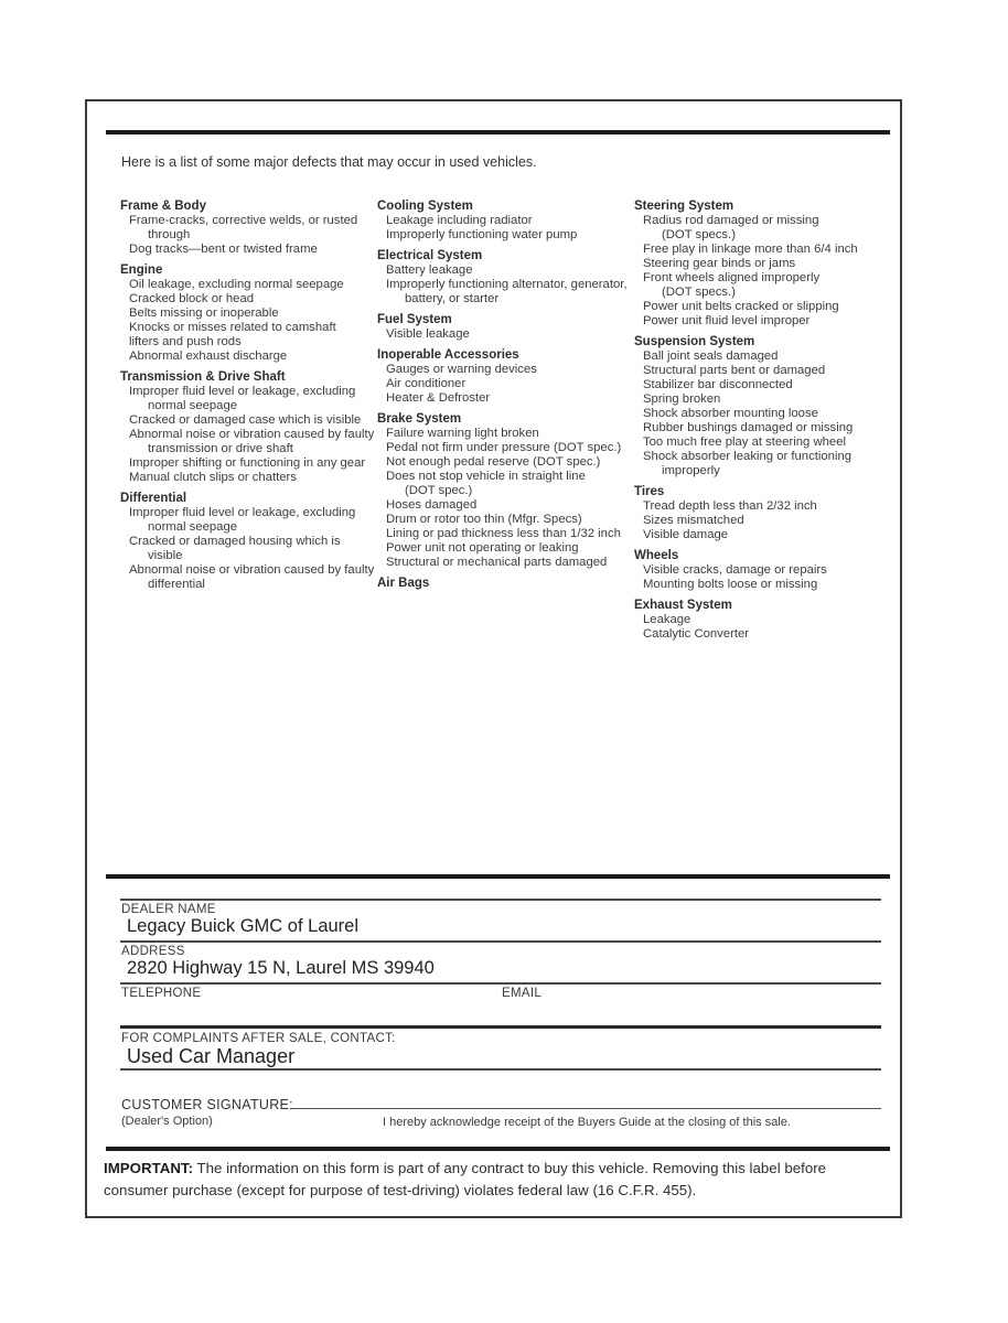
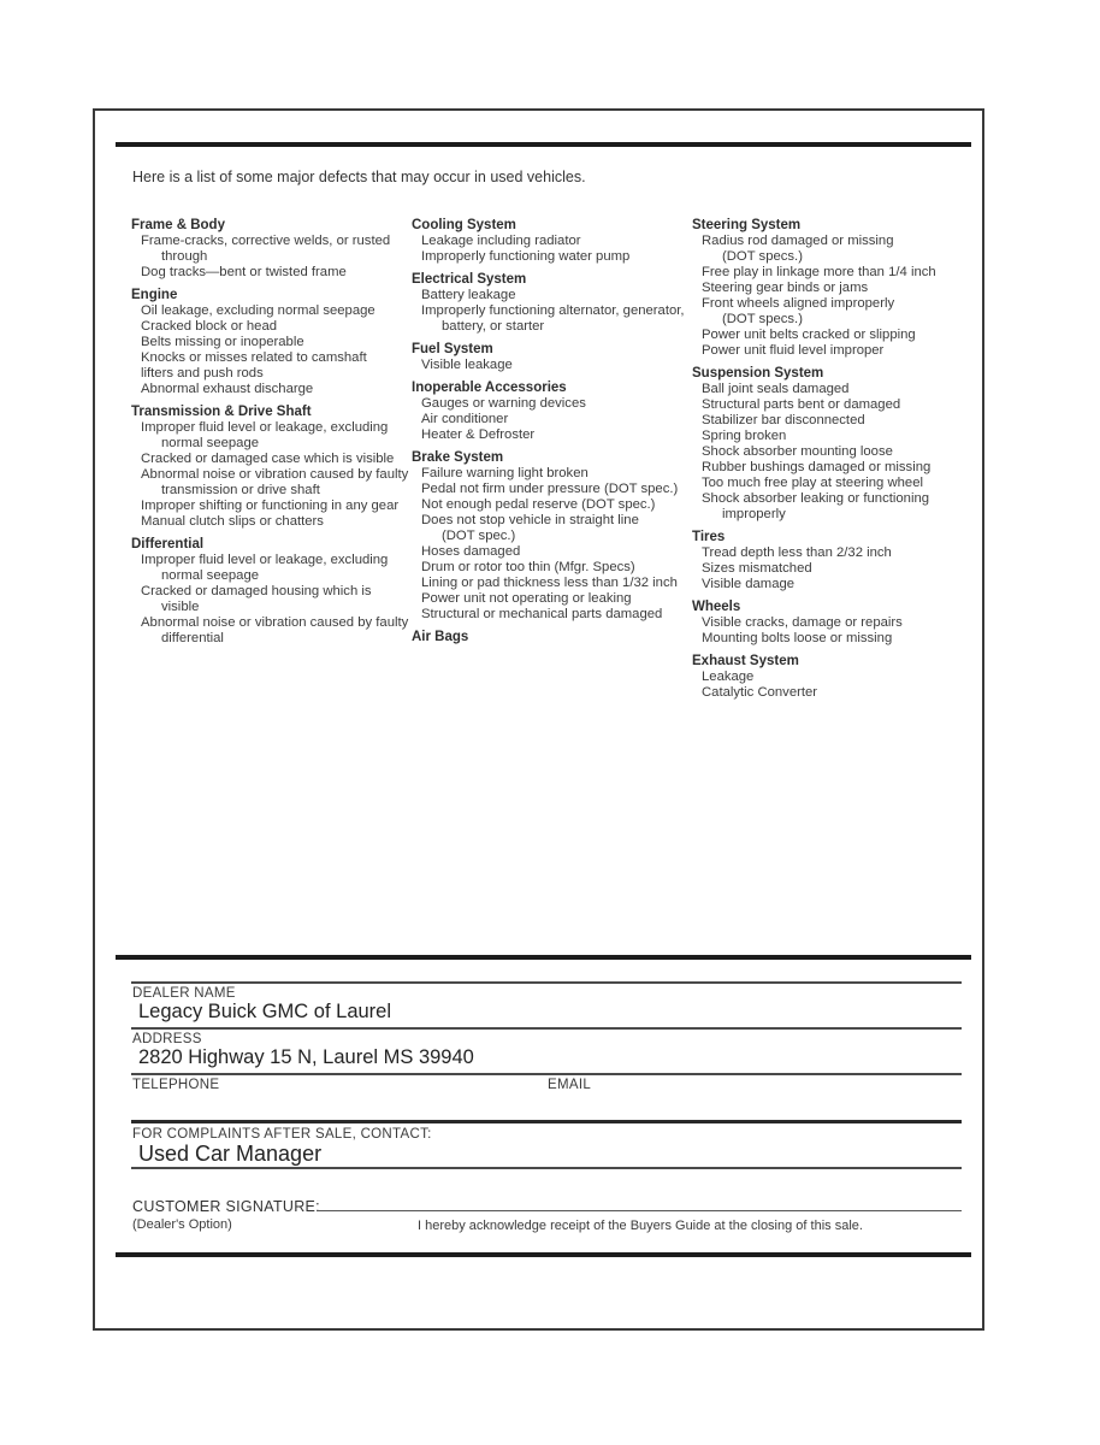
  Here is a list of some major defects that may occur in used vehicles.
  Frame & Body
  Frame-cracks, corrective welds, or rusted
  through
  Dog tracks—bent or twisted frame
  Engine
  Oil leakage, excluding normal seepage
  Cracked block or head
  Belts missing or inoperable
  Knocks or misses related to camshaft
  lifters and push rods
  Abnormal exhaust discharge
  Transmission & Drive Shaft
  Improper fluid level or leakage, excluding
  normal seepage
  Cracked or damaged case which is visible
  Abnormal noise or vibration caused by faulty
  transmission or drive shaft
  Improper shifting or functioning in any gear
  Manual clutch slips or chatters
  Differential
  Improper fluid level or leakage, excluding
  normal seepage
  Cracked or damaged housing which is
  visible
  Abnormal noise or vibration caused by faulty
  differential
  Cooling System
  Leakage including radiator
  Improperly functioning water pump
  Electrical System
  Battery leakage
  Improperly functioning alternator, generator,
  battery, or starter
  Fuel System
  Visible leakage
  Inoperable Accessories
  Gauges or warning devices
  Air conditioner
  Heater & Defroster
  Brake System
  Failure warning light broken
  Pedal not firm under pressure (DOT spec.)
  Not enough pedal reserve (DOT spec.)
  Does not stop vehicle in straight line
  (DOT spec.)
  Hoses damaged
  Drum or rotor too thin (Mfgr. Specs)
  Lining or pad thickness less than 1/32 inch
  Power unit not operating or leaking
  Structural or mechanical parts damaged
  Air Bags
  Steering System
  Radius rod damaged or missing
  (DOT specs.)
- Free play in linkage more than 6/4 inch
+ Free play in linkage more than 1/4 inch
  Steering gear binds or jams
  Front wheels aligned improperly
  (DOT specs.)
  Power unit belts cracked or slipping
  Power unit fluid level improper
  Suspension System
  Ball joint seals damaged
  Structural parts bent or damaged
  Stabilizer bar disconnected
  Spring broken
  Shock absorber mounting loose
  Rubber bushings damaged or missing
  Too much free play at steering wheel
  Shock absorber leaking or functioning
  improperly
  Tires
  Tread depth less than 2/32 inch
  Sizes mismatched
  Visible damage
  Wheels
  Visible cracks, damage or repairs
  Mounting bolts loose or missing
  Exhaust System
  Leakage
  Catalytic Converter
  DEALER NAME
  Legacy Buick GMC of Laurel
  ADDRESS
  2820 Highway 15 N, Laurel MS 39940
  TELEPHONE
  EMAIL
  FOR COMPLAINTS AFTER SALE, CONTACT:
  Used Car Manager
  CUSTOMER SIGNATURE:
  (Dealer's Option)
  I hereby acknowledge receipt of the Buyers Guide at the closing of this sale.
- IMPORTANT: The information on this form is part of any contract to buy this vehicle. Removing this label before consumer purchase (except for purpose of test-driving) violates federal law (16 C.F.R. 455).
